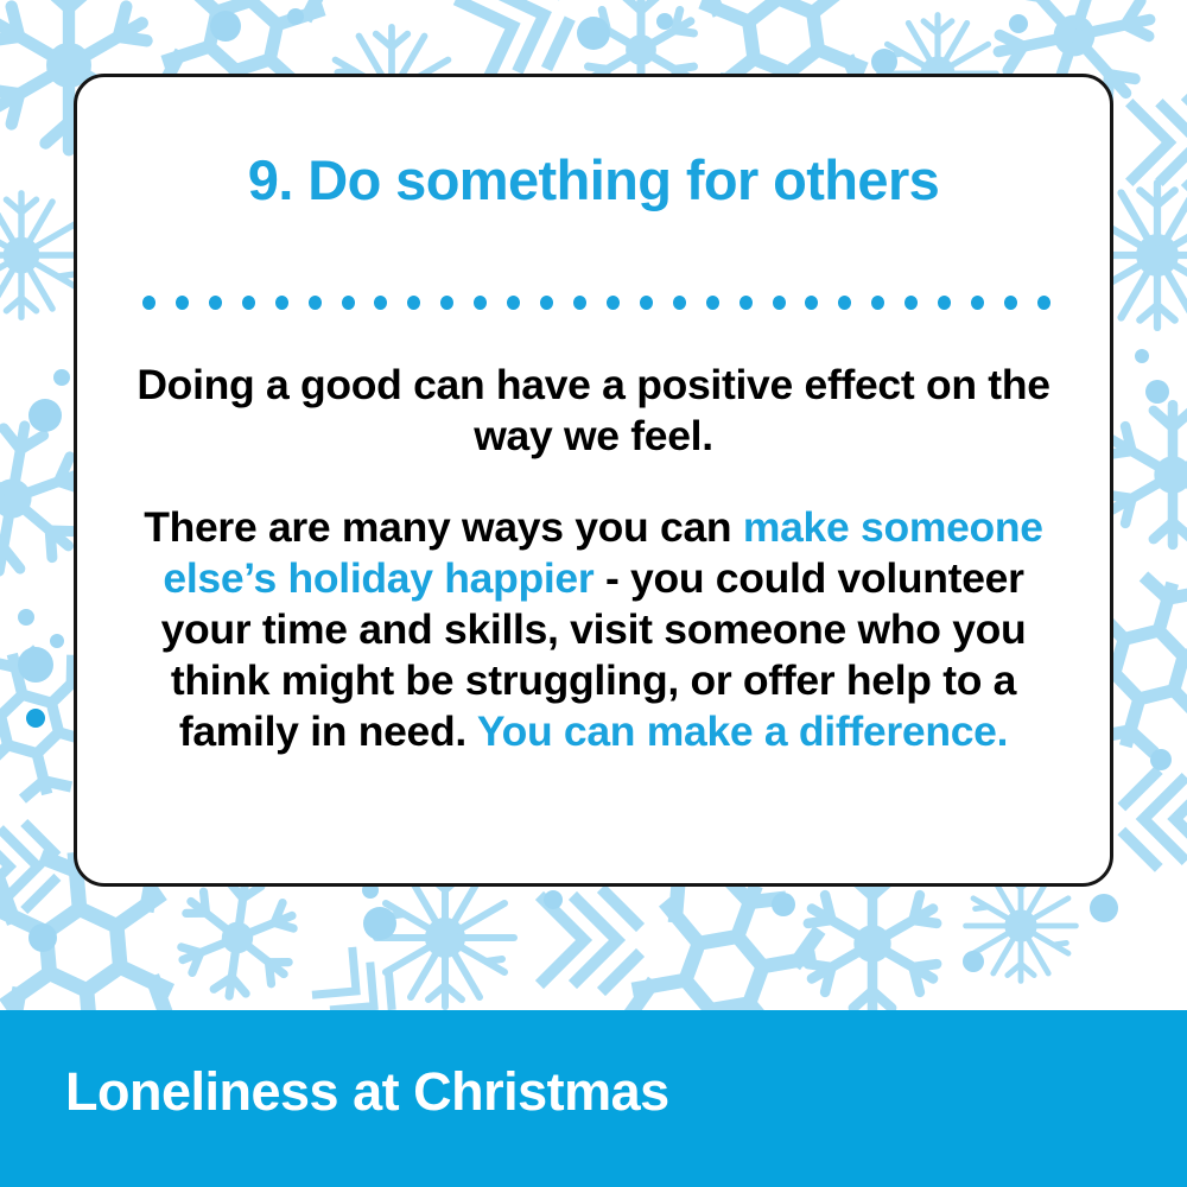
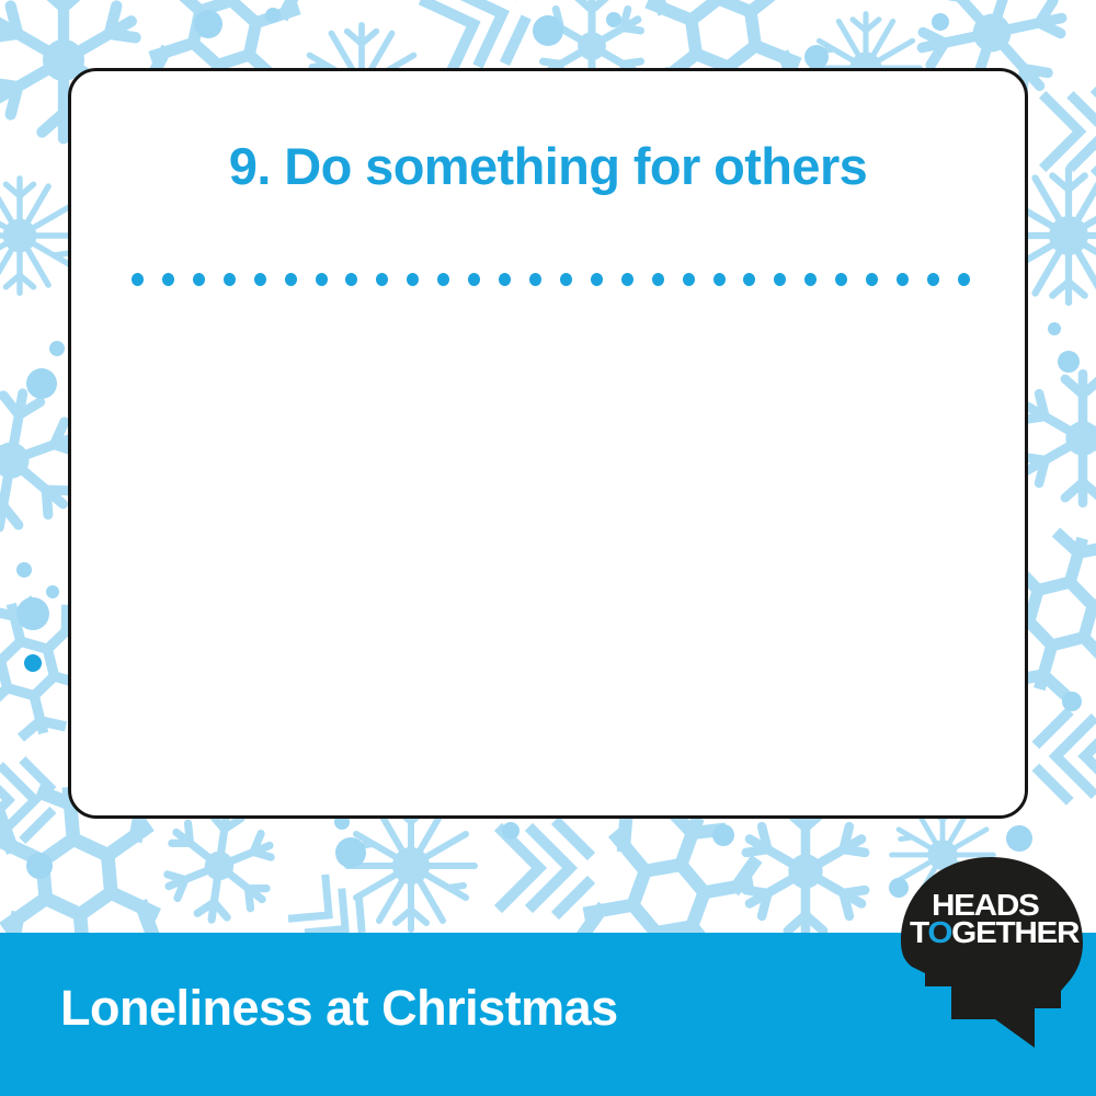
  9. Do something for others
- Doing a good can have a positive effect on the way we feel.
- There are many ways you can make someone else’s holiday happier - you could volunteer your time and skills, visit someone who you think might be struggling, or offer help to a family in need. You can make a difference.
  Loneliness at Christmas
+ HEADS
+ TOGETHER
